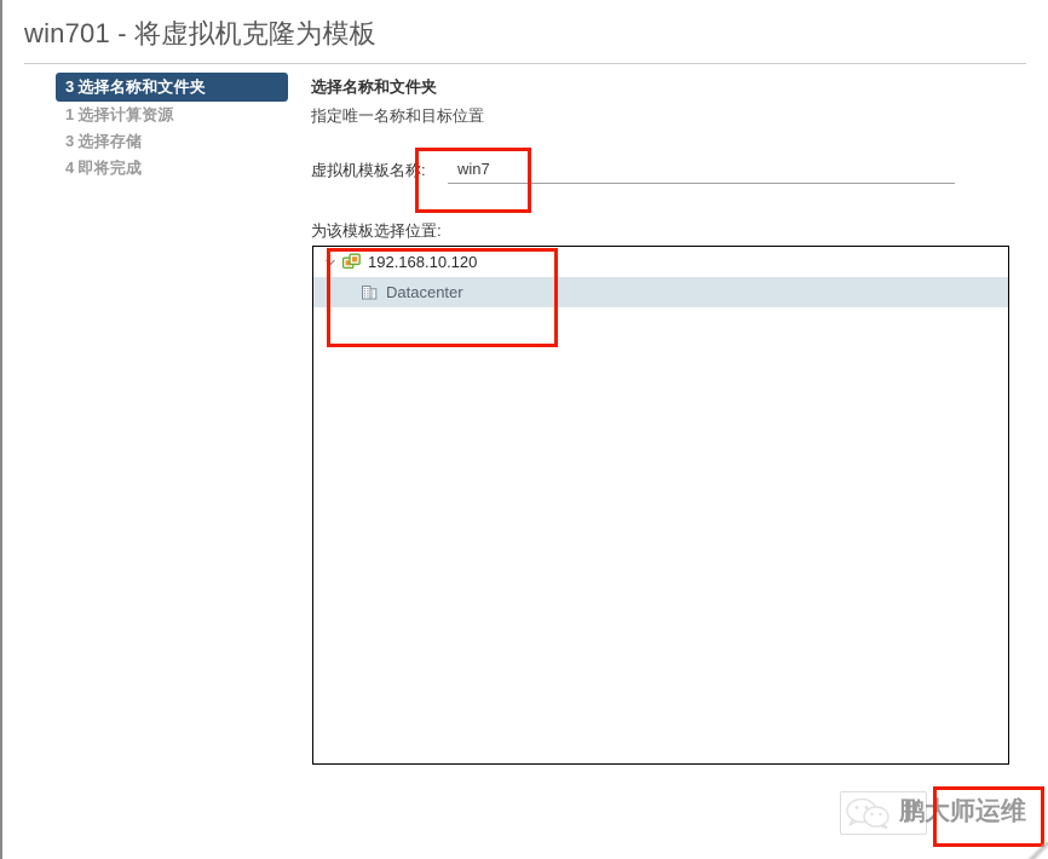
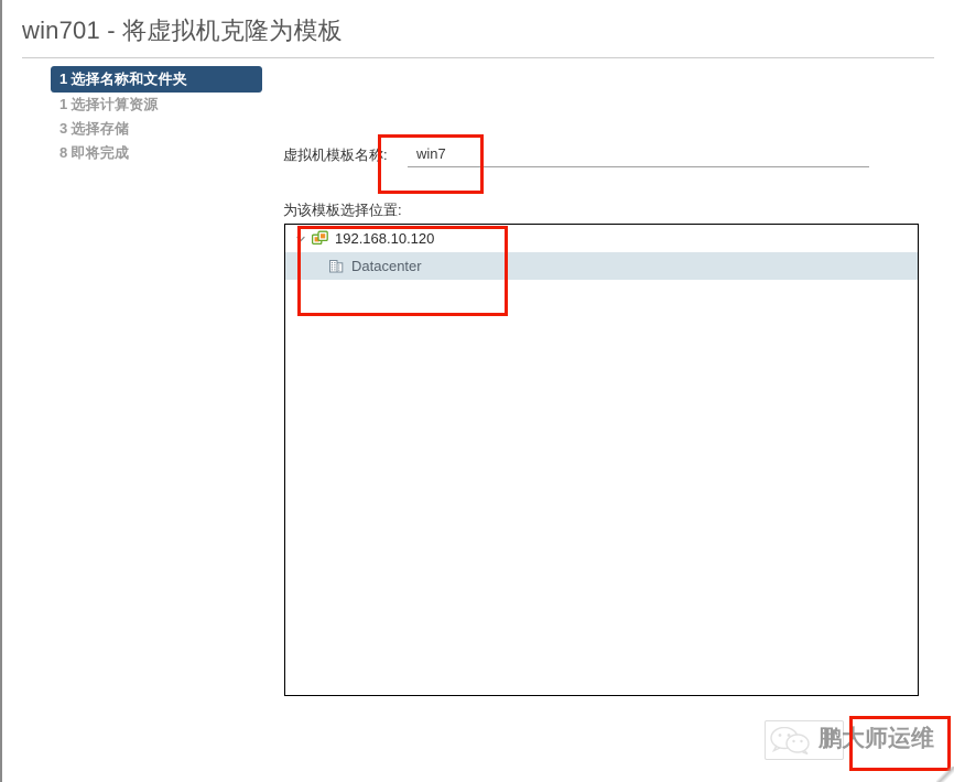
  win701 - 将虚拟机克隆为模板
- 3 选择名称和文件夹
+ 1 选择名称和文件夹
  1 选择计算资源
  3 选择存储
- 4 即将完成
+ 8 即将完成
- 选择名称和文件夹
- 指定唯一名称和目标位置
  虚拟机模板名称:
  win7
  为该模板选择位置:
  192.168.10.120
  Datacenter
  鹏大师运维
